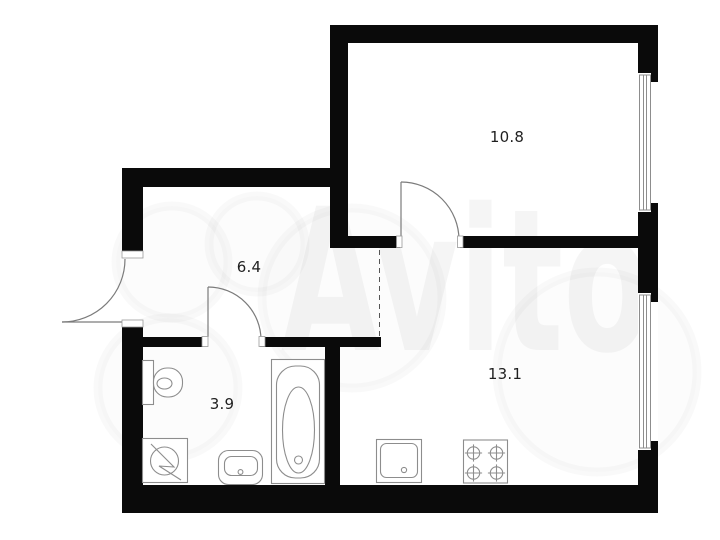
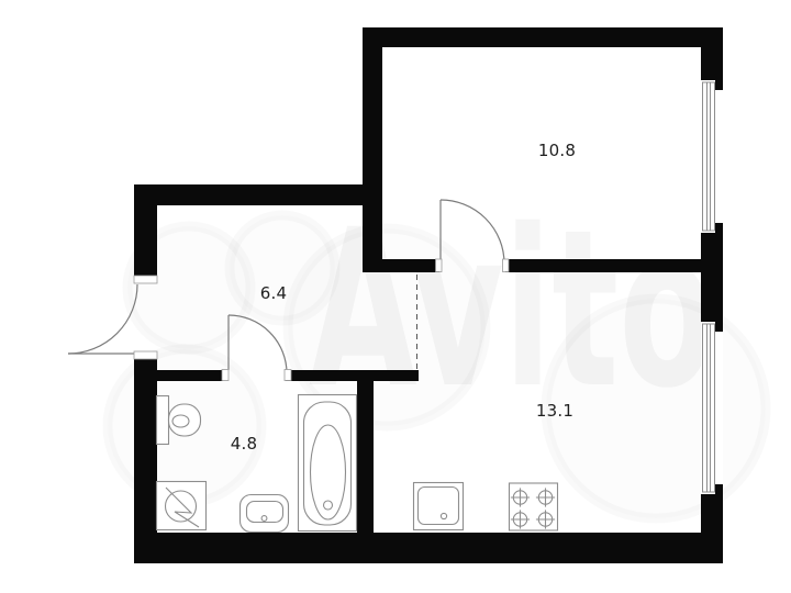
  Avito
  10.8
  6.4
- 3.9
+ 4.8
  13.1
